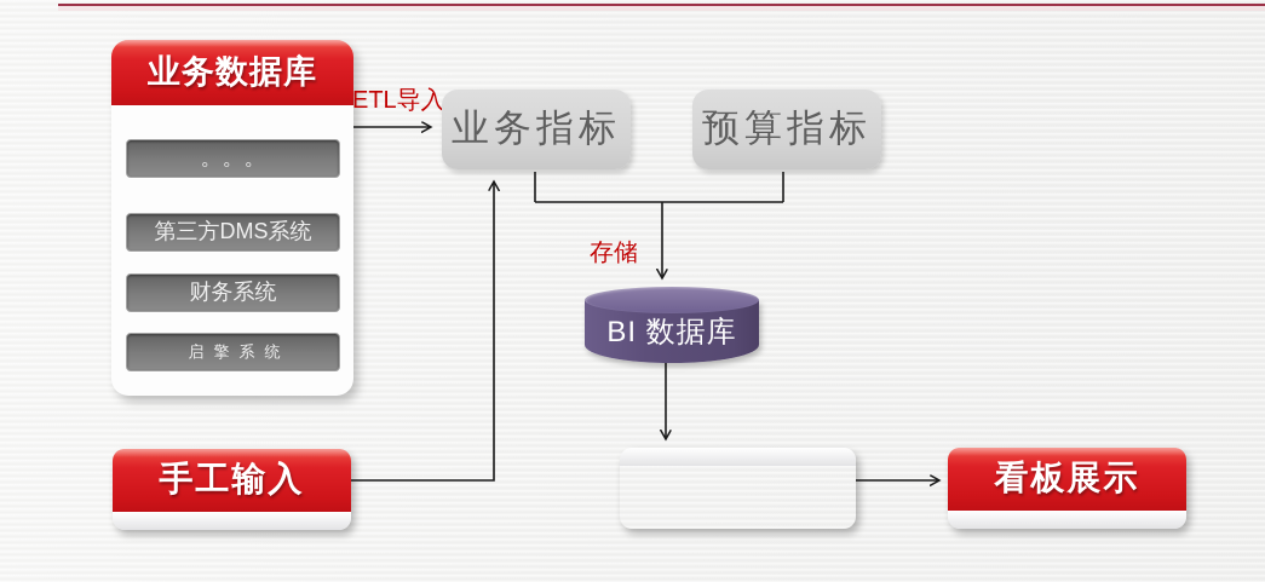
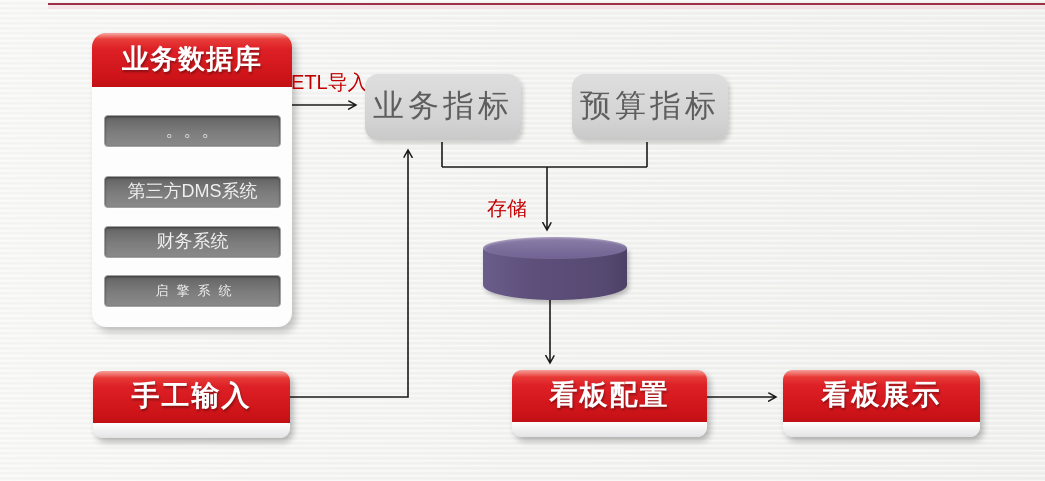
  业务数据库
  。。。
  第三方DMS系统
  财务系统
  启擎系统
  ETL导入
  存储
  业务指标
  预算指标
- BI 数据库
  手工输入
+ 看板配置
  看板展示
